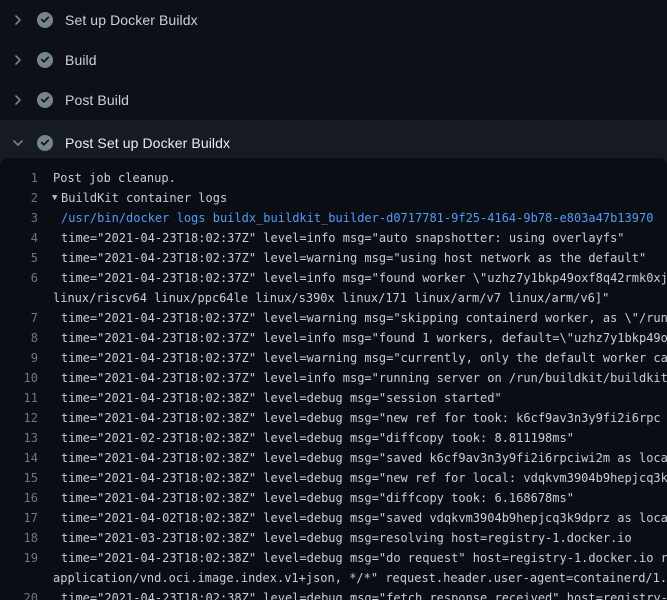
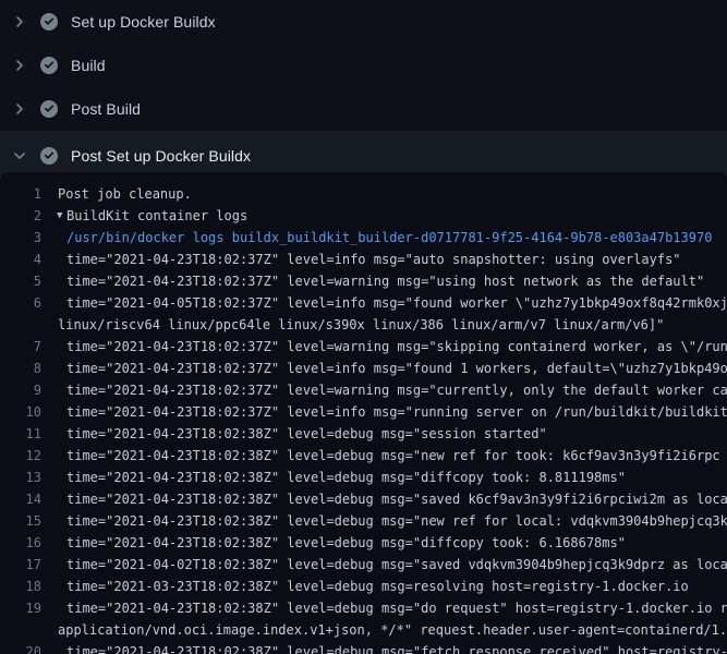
  Set up Docker Buildx
  Build
  Post Build
  Post Set up Docker Buildx
  1
  Post job cleanup.
  2
  ▼
  BuildKit container logs
  3
  /usr/bin/docker logs buildx_buildkit_builder-d0717781-9f25-4164-9b78-e803a47b13970
  4
  time="2021-04-23T18:02:37Z" level=info msg="auto snapshotter: using overlayfs"
  5
  time="2021-04-23T18:02:37Z" level=warning msg="using host network as the default"
  6
- time="2021-04-23T18:02:37Z" level=info msg="found worker \"uzhz7y1bkp49oxf8q42rmk0xj
+ time="2021-04-05T18:02:37Z" level=info msg="found worker \"uzhz7y1bkp49oxf8q42rmk0xj
- linux/riscv64 linux/ppc64le linux/s390x linux/171 linux/arm/v7 linux/arm/v6]"
+ linux/riscv64 linux/ppc64le linux/s390x linux/386 linux/arm/v7 linux/arm/v6]"
  7
  time="2021-04-23T18:02:37Z" level=warning msg="skipping containerd worker, as \"/run
  8
  time="2021-04-23T18:02:37Z" level=info msg="found 1 workers, default=\"uzhz7y1bkp49o
  9
  time="2021-04-23T18:02:37Z" level=warning msg="currently, only the default worker ca
  10
  time="2021-04-23T18:02:37Z" level=info msg="running server on /run/buildkit/buildkit
  11
  time="2021-04-23T18:02:38Z" level=debug msg="session started"
  12
  time="2021-04-23T18:02:38Z" level=debug msg="new ref for took: k6cf9av3n3y9fi2i6rpc
  13
- time="2021-02-23T18:02:38Z" level=debug msg="diffcopy took: 8.811198ms"
+ time="2021-04-23T18:02:38Z" level=debug msg="diffcopy took: 8.811198ms"
  14
  time="2021-04-23T18:02:38Z" level=debug msg="saved k6cf9av3n3y9fi2i6rpciwi2m as loca
  15
  time="2021-04-23T18:02:38Z" level=debug msg="new ref for local: vdqkvm3904b9hepjcq3k
  16
  time="2021-04-23T18:02:38Z" level=debug msg="diffcopy took: 6.168678ms"
  17
  time="2021-04-02T18:02:38Z" level=debug msg="saved vdqkvm3904b9hepjcq3k9dprz as loca
  18
  time="2021-03-23T18:02:38Z" level=debug msg=resolving host=registry-1.docker.io
  19
  time="2021-04-23T18:02:38Z" level=debug msg="do request" host=registry-1.docker.io r
  application/vnd.oci.image.index.v1+json, */*" request.header.user-agent=containerd/1.
  20
  time="2021-04-23T18:02:38Z" level=debug msg="fetch response received" host=registry-
